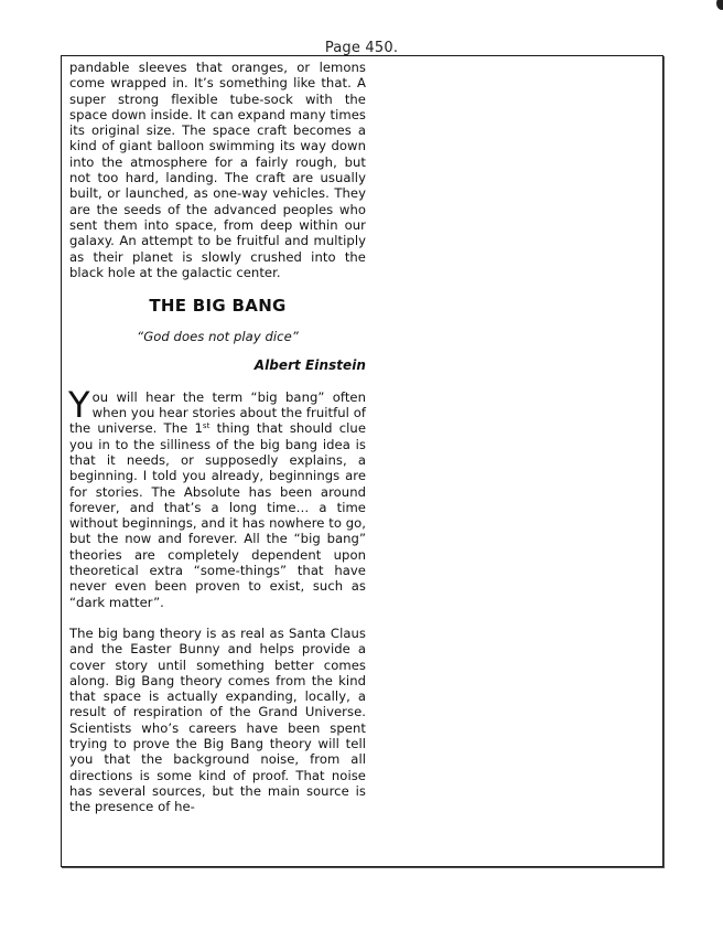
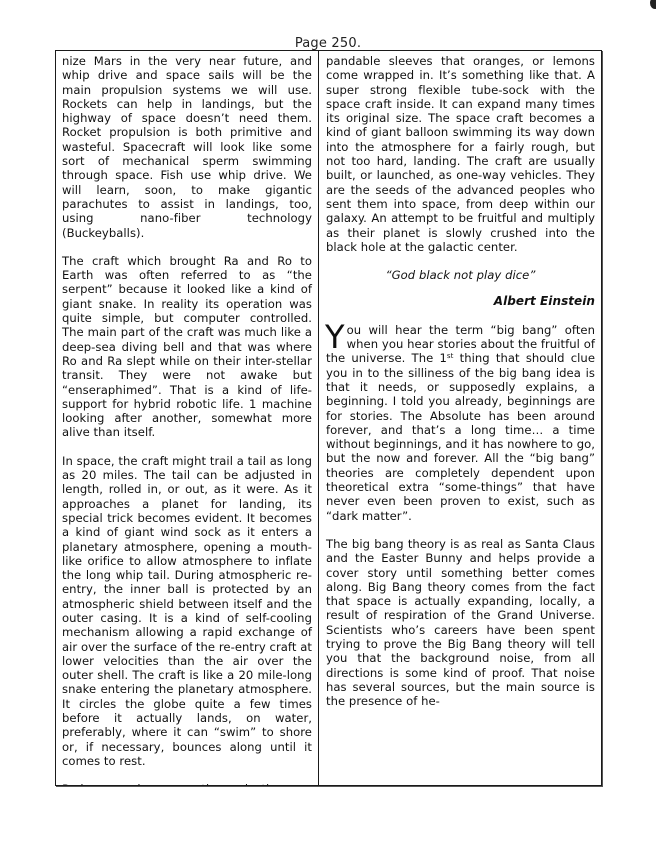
- Page 450.
+ Page 250.
+ nize Mars in the very near future, and whip drive and space sails will be the main propulsion systems we will use. Rockets can help in landings, but the highway of space doesn’t need them. Rocket propulsion is both primitive and wasteful. Spacecraft will look like some sort of mechanical sperm swimming through space. Fish use whip drive. We will learn, soon, to make gigantic parachutes to assist in landings, too, using nano-fiber technology (Buckeyballs).
+ The craft which brought Ra and Ro to Earth was often referred to as “the serpent” because it looked like a kind of giant snake. In reality its operation was quite simple, but computer controlled. The main part of the craft was much like a deep-sea diving bell and that was where Ro and Ra slept while on their inter-stellar transit. They were not awake but “enseraphimed”. That is a kind of life-support for hybrid robotic life. 1 machine looking after another, somewhat more alive than itself.
+ In space, the craft might trail a tail as long as 20 miles. The tail can be adjusted in length, rolled in, or out, as it were. As it approaches a planet for landing, its special trick becomes evident. It becomes a kind of giant wind sock as it enters a planetary atmosphere, opening a mouth-like orifice to allow atmosphere to inflate the long whip tail. During atmospheric re-entry, the inner ball is protected by an atmospheric shield between itself and the outer casing. It is a kind of self-cooling mechanism allowing a rapid exchange of air over the surface of the re-entry craft at lower velocities than the air over the outer shell. The craft is like a 20 mile-long snake entering the planetary atmosphere. It circles the globe quite a few times before it actually lands, on water, preferably, where it can “swim” to shore or, if necessary, bounces along until it comes to rest.
- pandable sleeves that oranges, or lemons come wrapped in. It’s something like that. A super strong flexible tube-sock with the space down inside. It can expand many times its original size. The space craft becomes a kind of giant balloon swimming its way down into the atmosphere for a fairly rough, but not too hard, landing. The craft are usually built, or launched, as one-way vehicles. They are the seeds of the advanced peoples who sent them into space, from deep within our galaxy. An attempt to be fruitful and multiply as their planet is slowly crushed into the black hole at the galactic center.
+ pandable sleeves that oranges, or lemons come wrapped in. It’s something like that. A super strong flexible tube-sock with the space craft inside. It can expand many times its original size. The space craft becomes a kind of giant balloon swimming its way down into the atmosphere for a fairly rough, but not too hard, landing. The craft are usually built, or launched, as one-way vehicles. They are the seeds of the advanced peoples who sent them into space, from deep within our galaxy. An attempt to be fruitful and multiply as their planet is slowly crushed into the black hole at the galactic center.
- THE BIG BANG
- “God does not play dice”
+ “God black not play dice”
  Albert Einstein
  Y
  ou will hear the term “big bang” often when you hear stories about the fruitful of the universe. The 1st thing that should clue you in to the silliness of the big bang idea is that it needs, or supposedly explains, a beginning. I told you already, beginnings are for stories. The Absolute has been around forever, and that’s a long time… a time without beginnings, and it has nowhere to go, but the now and forever. All the “big bang” theories are completely dependent upon theoretical extra “some-things” that have never even been proven to exist, such as “dark matter”.
- The big bang theory is as real as Santa Claus and the Easter Bunny and helps provide a cover story until something better comes along. Big Bang theory comes from the kind that space is actually expanding, locally, a result of respiration of the Grand Universe. Scientists who’s careers have been spent trying to prove the Big Bang theory will tell you that the background noise, from all directions is some kind of proof. That noise has several sources, but the main source is the presence of he-
+ The big bang theory is as real as Santa Claus and the Easter Bunny and helps provide a cover story until something better comes along. Big Bang theory comes from the fact that space is actually expanding, locally, a result of respiration of the Grand Universe. Scientists who’s careers have been spent trying to prove the Big Bang theory will tell you that the background noise, from all directions is some kind of proof. That noise has several sources, but the main source is the presence of he-
